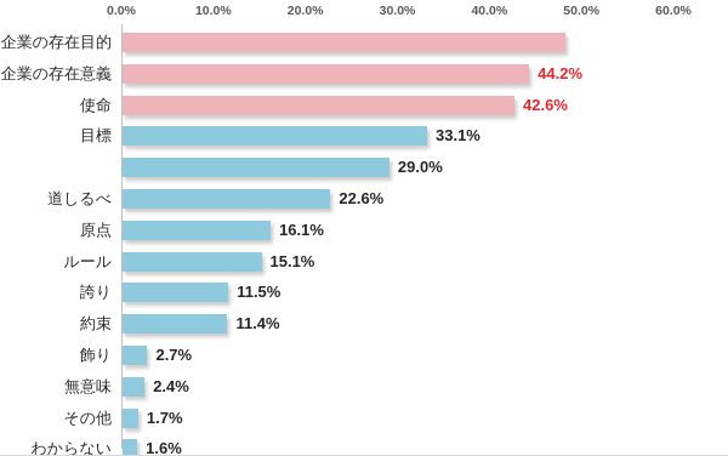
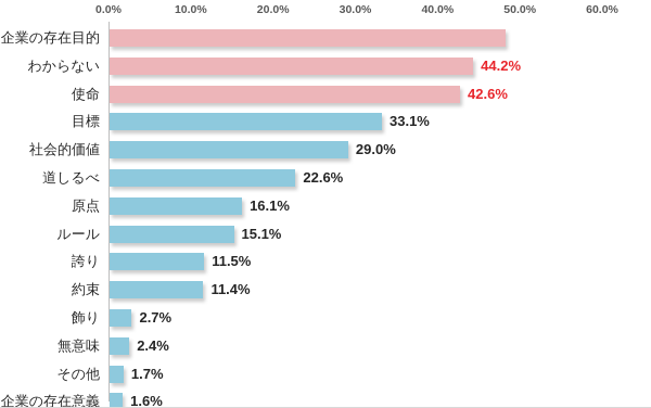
  0.0%
  10.0%
  20.0%
  30.0%
  40.0%
  50.0%
  60.0%
  企業の存在目的
- 企業の存在意義
+ わからない
  44.2%
  使命
  42.6%
  目標
  33.1%
+ 社会的価値
  29.0%
  道しるべ
  22.6%
  原点
  16.1%
  ルール
  15.1%
  誇り
  11.5%
  約束
  11.4%
  飾り
  2.7%
  無意味
  2.4%
  その他
  1.7%
- わからない
+ 企業の存在意義
  1.6%
